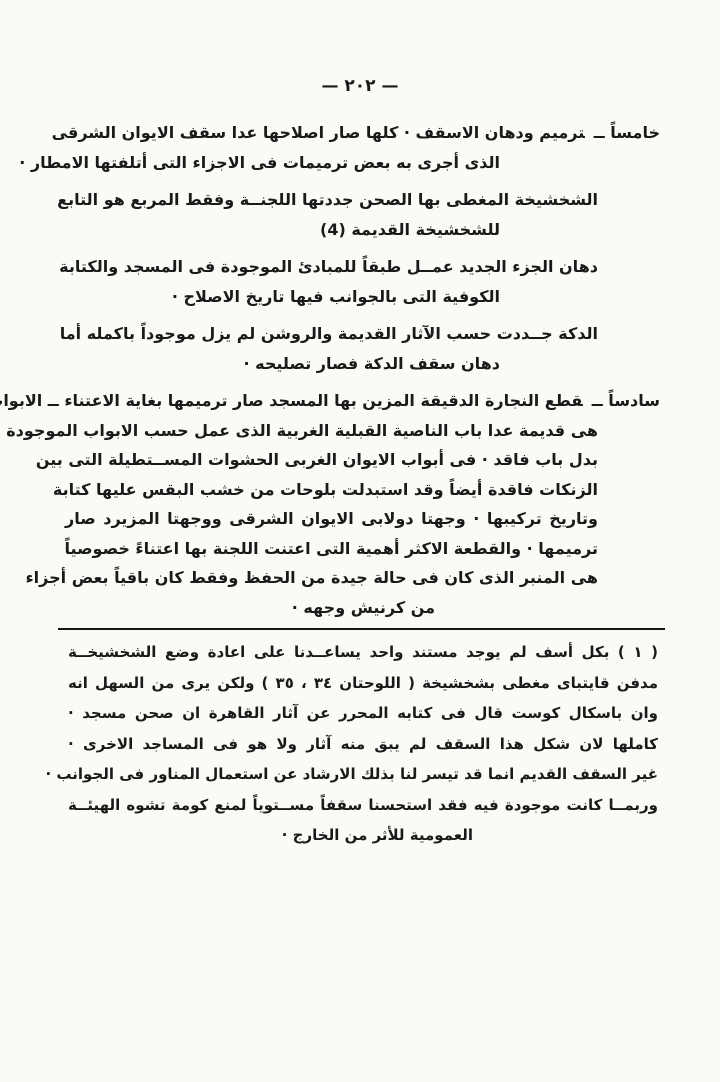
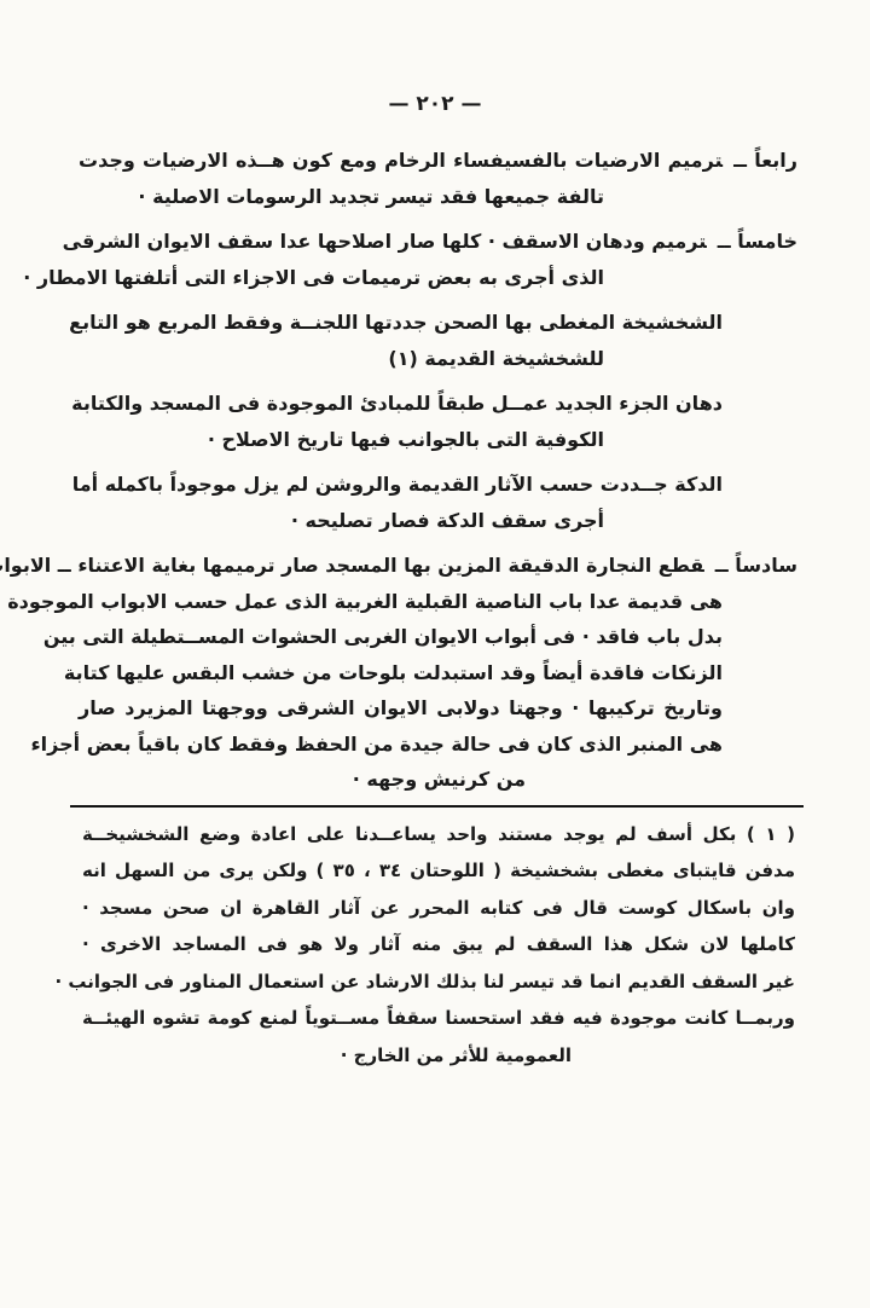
  — ٢٠٢ —
+ رابعاً ــترميم الارضيات بالفسيفساء الرخام ومع كون هــذه الارضيات وجدت
+ تالفة جميعها فقد تيسر تجديد الرسومات الاصلية ·
  خامساً ــترميم ودهان الاسقف · كلها صار اصلاحها عدا سقف الايوان الشرقى
  الذى أجرى به بعض ترميمات فى الاجزاء التى أتلفتها الامطار ·
  الشخشيخة المغطى بها الصحن جددتها اللجنــة وفقط المربع هو التابع
- للشخشيخة القديمة (4)
+ للشخشيخة القديمة (١)
  دهان الجزء الجديد عمــل طبقاً للمبادئ الموجودة فى المسجد والكتابة
  الكوفية التى بالجوانب فيها تاريخ الاصلاح ·
  الدكة جــددت حسب الآثار القديمة والروشن لم يزل موجوداً باكمله أما
- دهان سقف الدكة فصار تصليحه ·
+ أجرى سقف الدكة فصار تصليحه ·
  سادساً ــقطع النجارة الدقيقة المزين بها المسجد صار ترميمها بغاية الاعتناء ــ الابوا
  هى قديمة عدا باب الناصية القبلية الغربية الذى عمل حسب الابواب الموجودة
  بدل باب فاقد · فى أبواب الايوان الغربى الحشوات المســتطيلة التى بين
  الزنكات فاقدة أيضاً وقد استبدلت بلوحات من خشب البقس عليها كتابة
  وتاريخ تركيبها · وجهتا دولابى الايوان الشرقى ووجهتا المزيرد صار
- ترميمها · والقطعة الاكثر أهمية التى اعتنت اللجنة بها اعتناءً خصوصياً
  هى المنبر الذى كان فى حالة جيدة من الحفظ وفقط كان باقياً بعض أجزاء
  من كرنيش وجهه ·
  ( ١ ) بكل أسف لم يوجد مستند واحد يساعــدنا على اعادة وضع الشخشيخــة
  مدفن قايتباى مغطى بشخشيخة ( اللوحتان ٣٤ ، ٣٥ ) ولكن يرى من السهل انه
  وان باسكال كوست قال فى كتابه المحرر عن آثار القاهرة ان صحن مسجد ·
  كاملها لان شكل هذا السقف لم يبق منه آثار ولا هو فى المساجد الاخرى ·
  غير السقف القديم انما قد تيسر لنا بذلك الارشاد عن استعمال المناور فى الجوانب ·
  وربمــا كانت موجودة فيه فقد استحسنا سقفاً مســتوياً لمنع كومة تشوه الهيئــة
  العمومية للأثر من الخارج ·
